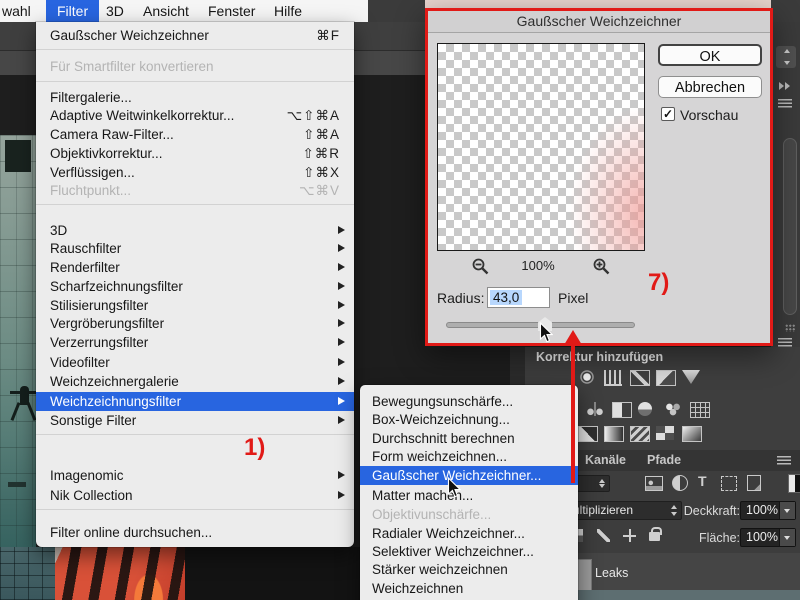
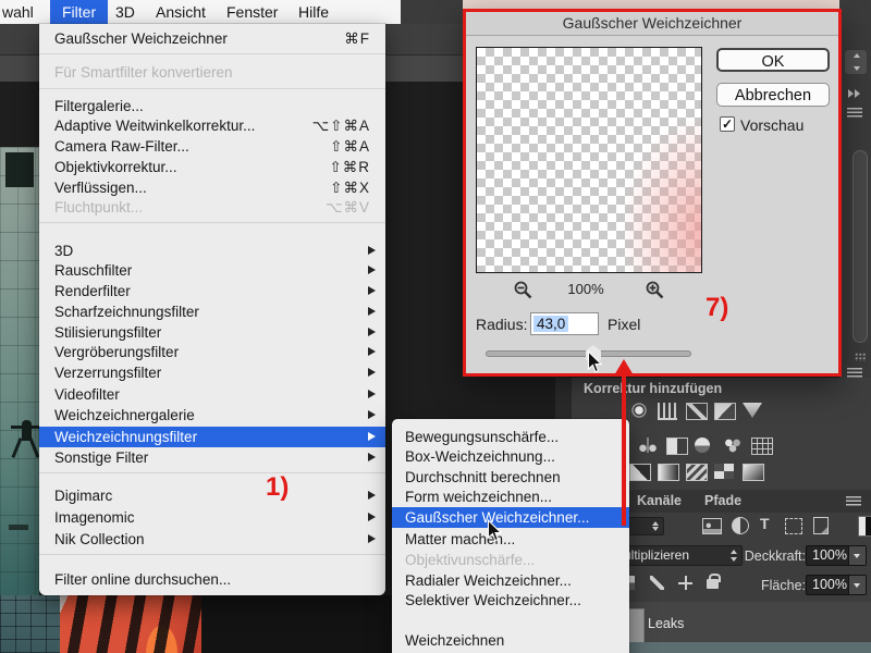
  Korretur hinzufügen
  Kanäle
  Pfade
  T
  ltiplizieren
  Deckkraft:
  100%
  Fläche:
  100%
  Leaks
  wahl
  Filter
  3D
  Ansicht
  Fenster
  Hilfe
  Gaußscher Weichzeichner
  ⌘F
  Für Smartfilter konvertieren
  Filtergalerie...
  Adaptive Weitwinkelkorrektur...
  ⌥⇧⌘A
  Camera Raw-Filter...
  ⇧⌘A
  Objektivkorrektur...
  ⇧⌘R
  Verflüssigen...
  ⇧⌘X
  Fluchtpunkt...
  ⌥⌘V
  3D
  Rauschfilter
  Renderfilter
  Scharfzeichnungsfilter
  Stilisierungsfilter
  Vergröberungsfilter
  Verzerrungsfilter
  Videofilter
  Weichzeichnergalerie
  Weichzeichnungsfilter
  Sonstige Filter
+ Digimarc
  Imagenomic
  Nik Collection
  Filter online durchsuchen...
  Bewegungsunschärfe...
  Box-Weichzeichnung...
  Durchschnitt berechnen
  Form weichzeichnen...
  Gaußscher Weichzeichner...
  Matter machen...
  Objektivunschärfe...
  Radialer Weichzeichner...
  Selektiver Weichzeichner...
- Stärker weichzeichnen
  Weichzeichnen
  1)
  Gaußscher Weichzeichner
  100%
  Radius:
  43,0
  Pixel
  OK
  Abbrechen
  ✓
  Vorschau
  7)
